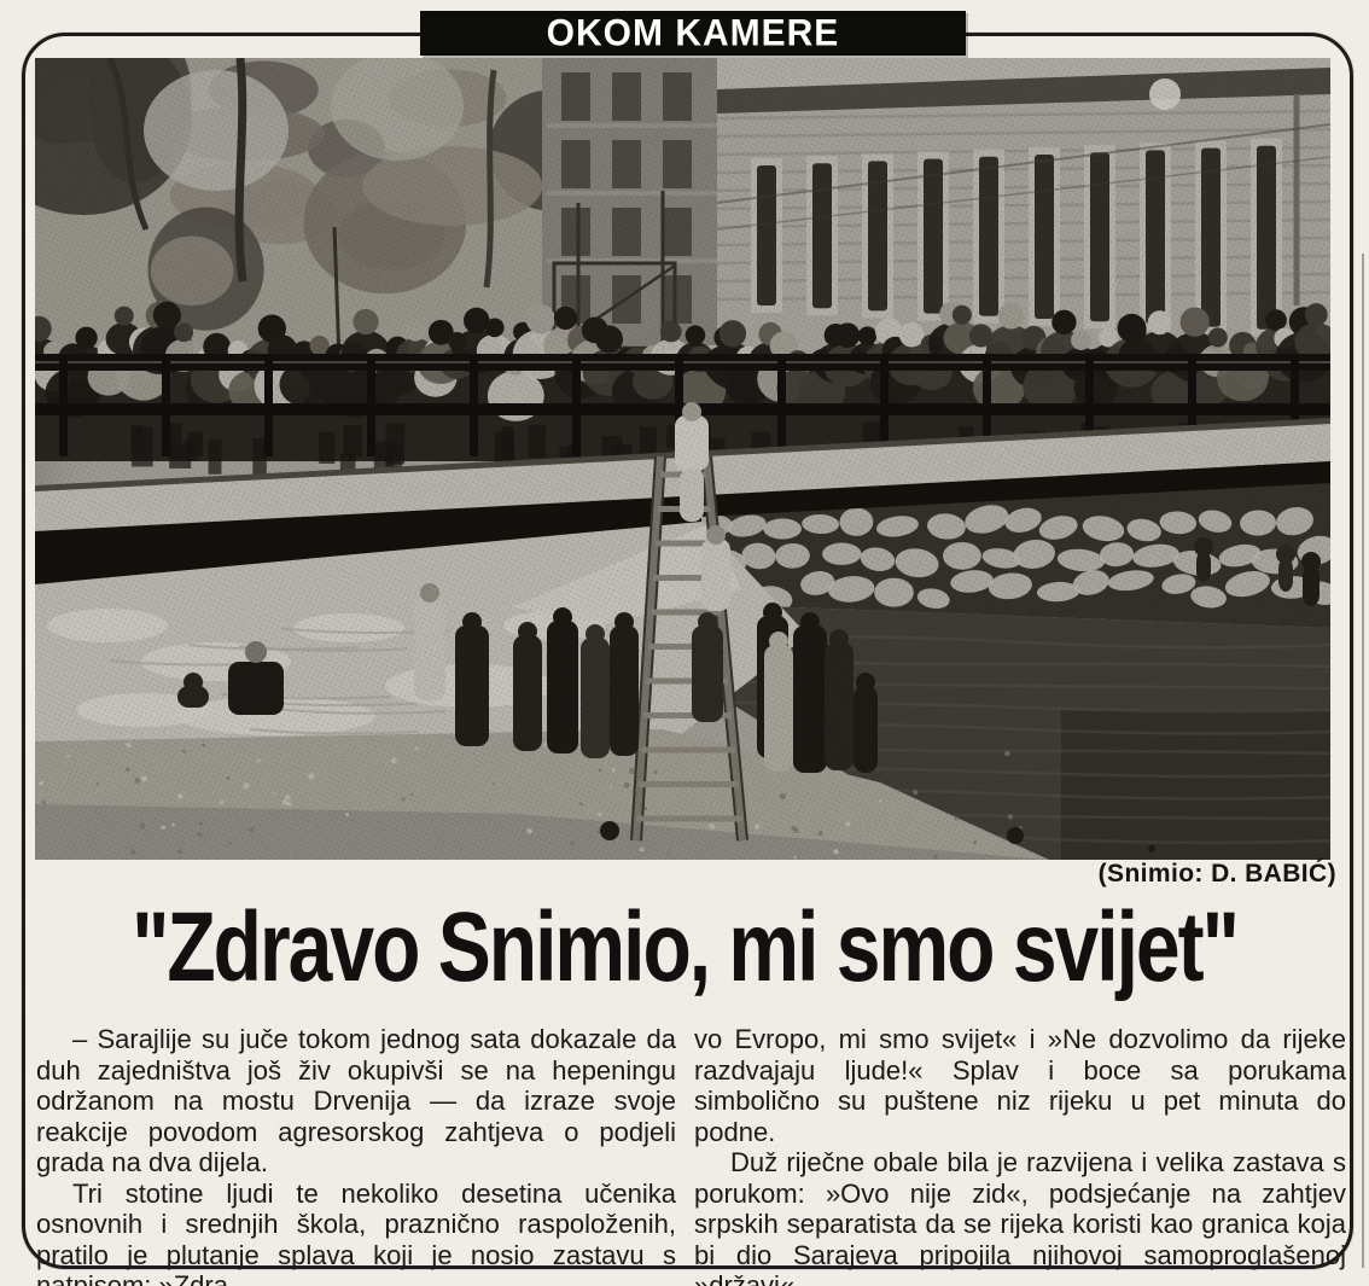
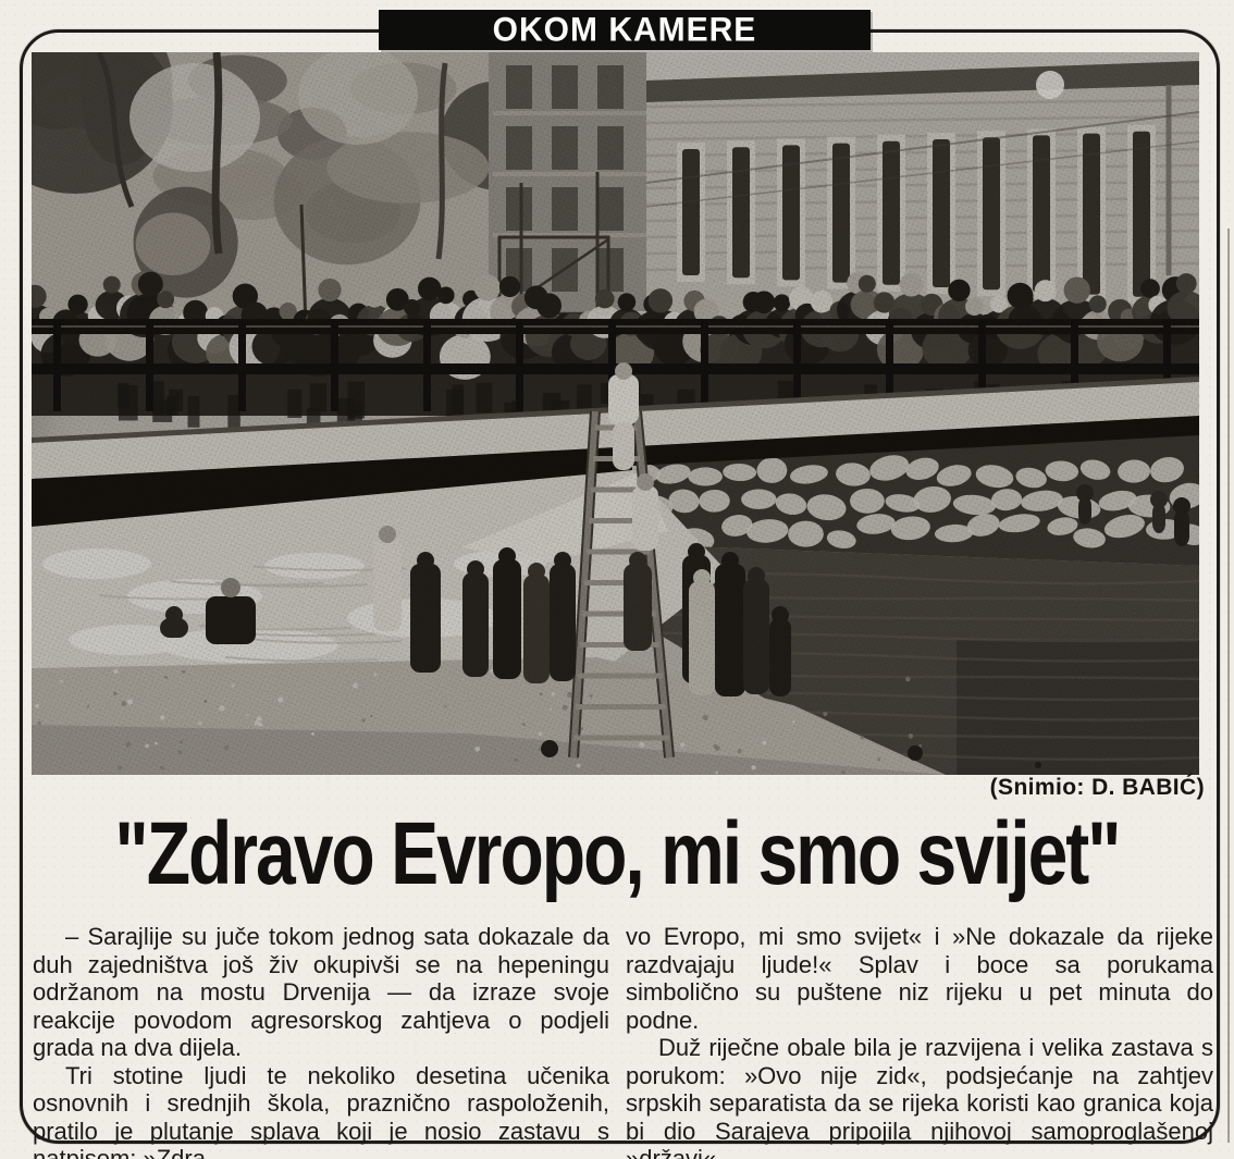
  OKOM KAMERE
  (Snimio: D. BABIĆ)
- "Zdravo Snimio, mi smo svijet"
+ "Zdravo Evropo, mi smo svijet"
  – Sarajlije su juče tokom jednog sata dokazale da duh zajedništva još živ okupivši se na hepeningu održanom na mostu Drvenija — da izraze svoje reakcije povodom agresorskog zahtjeva o podjeli grada na dva dijela.
  Tri stotine ljudi te nekoliko desetina učenika osnovnih i srednjih škola, praznično raspoloženih, pratilo je plutanje splava koji je nosio zastavu s
- vo Evropo, mi smo svijet« i »Ne dozvolimo da rijeke razdvajaju ljude!« Splav i boce sa porukama simbolično su puštene niz rijeku u pet minuta do podne.
+ vo Evropo, mi smo svijet« i »Ne dokazale da rijeke razdvajaju ljude!« Splav i boce sa porukama simbolično su puštene niz rijeku u pet minuta do podne.
  Duž riječne obale bila je razvijena i velika zastava s porukom: »Ovo nije zid«, podsjećanje na zahtjev srpskih separatista da se rijeka koristi kao granica koja bi dio Sarajeva pripojila njihovoj samoproglašenoj
